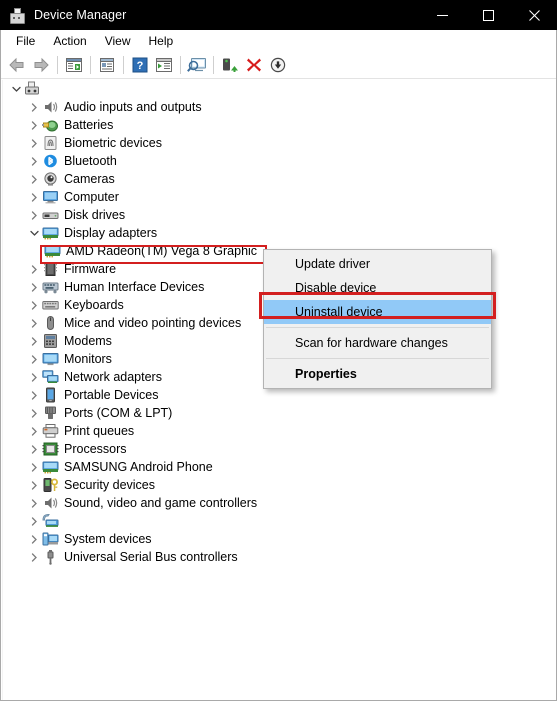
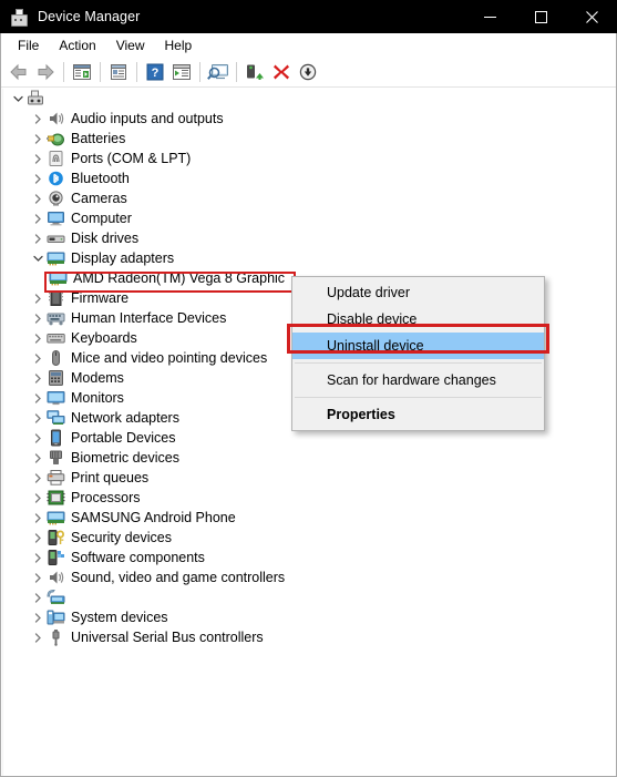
  Device Manager
  File
  Action
  View
  Help
  ?
  Audio inputs and outputs
  Batteries
- Biometric devices
+ Ports (COM & LPT)
  Bluetooth
  Cameras
  Computer
  Disk drives
  Display adapters
  AMD Radeon(TM) Vega 8 Graphic
  Firmware
  Human Interface Devices
  Keyboards
  Mice and video pointing devices
  Modems
  Monitors
  Network adapters
  Portable Devices
- Ports (COM & LPT)
+ Biometric devices
  Print queues
  Processors
  SAMSUNG Android Phone
  Security devices
+ Software components
  Sound, video and game controllers
  System devices
  Universal Serial Bus controllers
  Update driver
  Disable device
  Uninstall device
  Scan for hardware changes
  Properties
